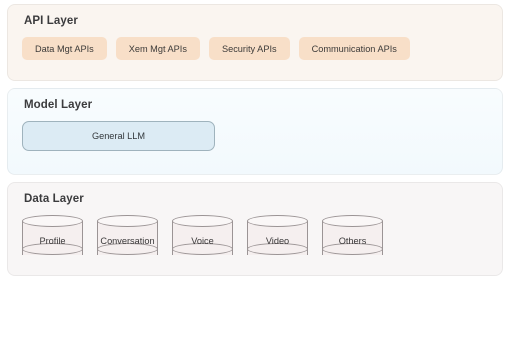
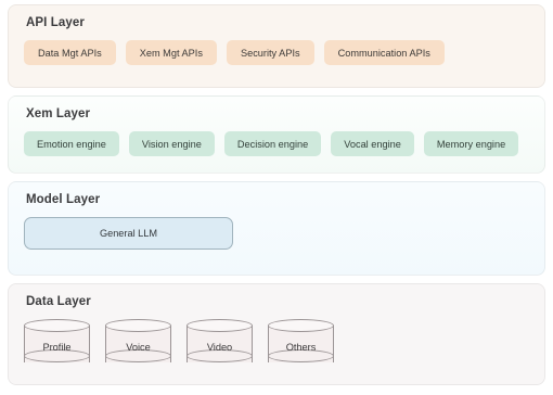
  API Layer
  Data Mgt APIs
  Xem Mgt APIs
  Security APIs
  Communication APIs
+ Xem Layer
+ Emotion engine
+ Vision engine
+ Decision engine
+ Vocal engine
+ Memory engine
  Model Layer
  General LLM
  Data Layer
  Profile
- Conversation
  Voice
  Video
  Others
